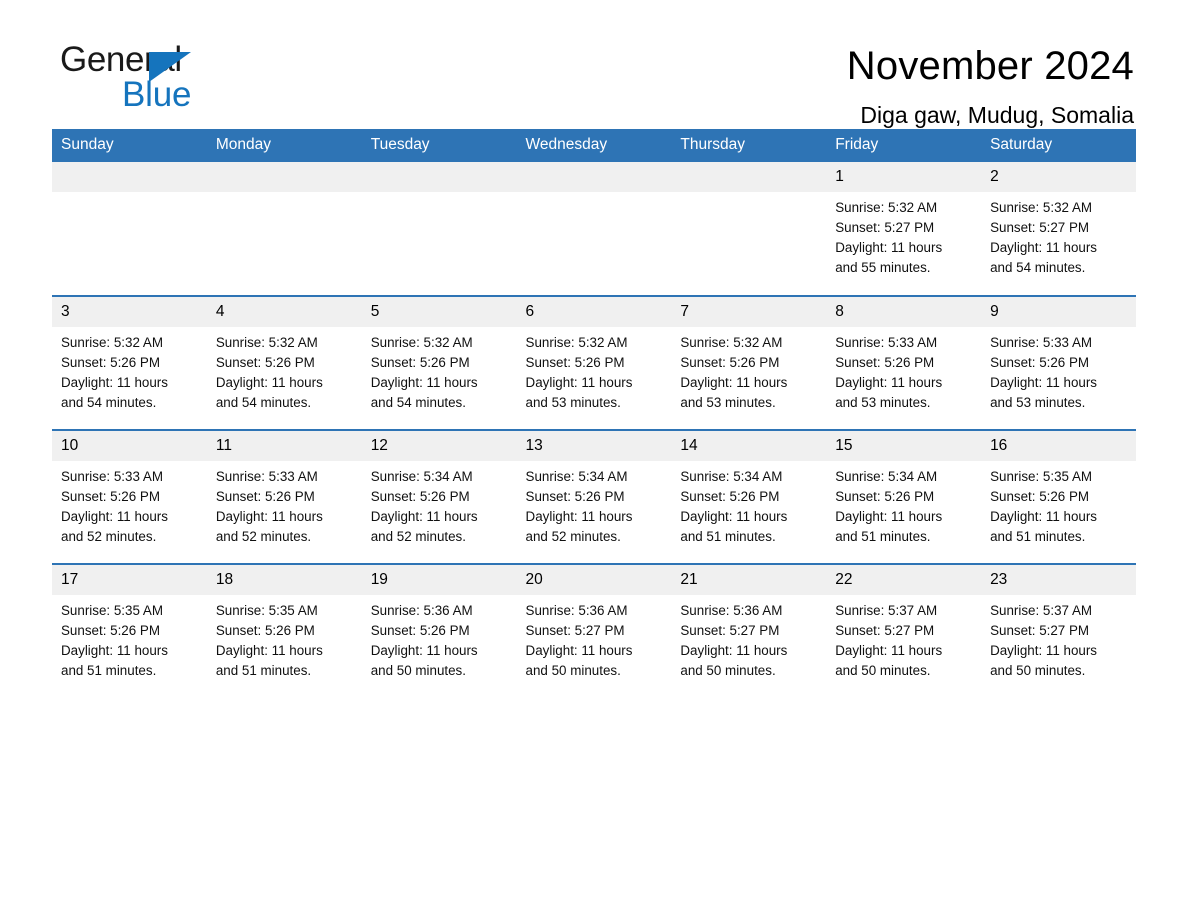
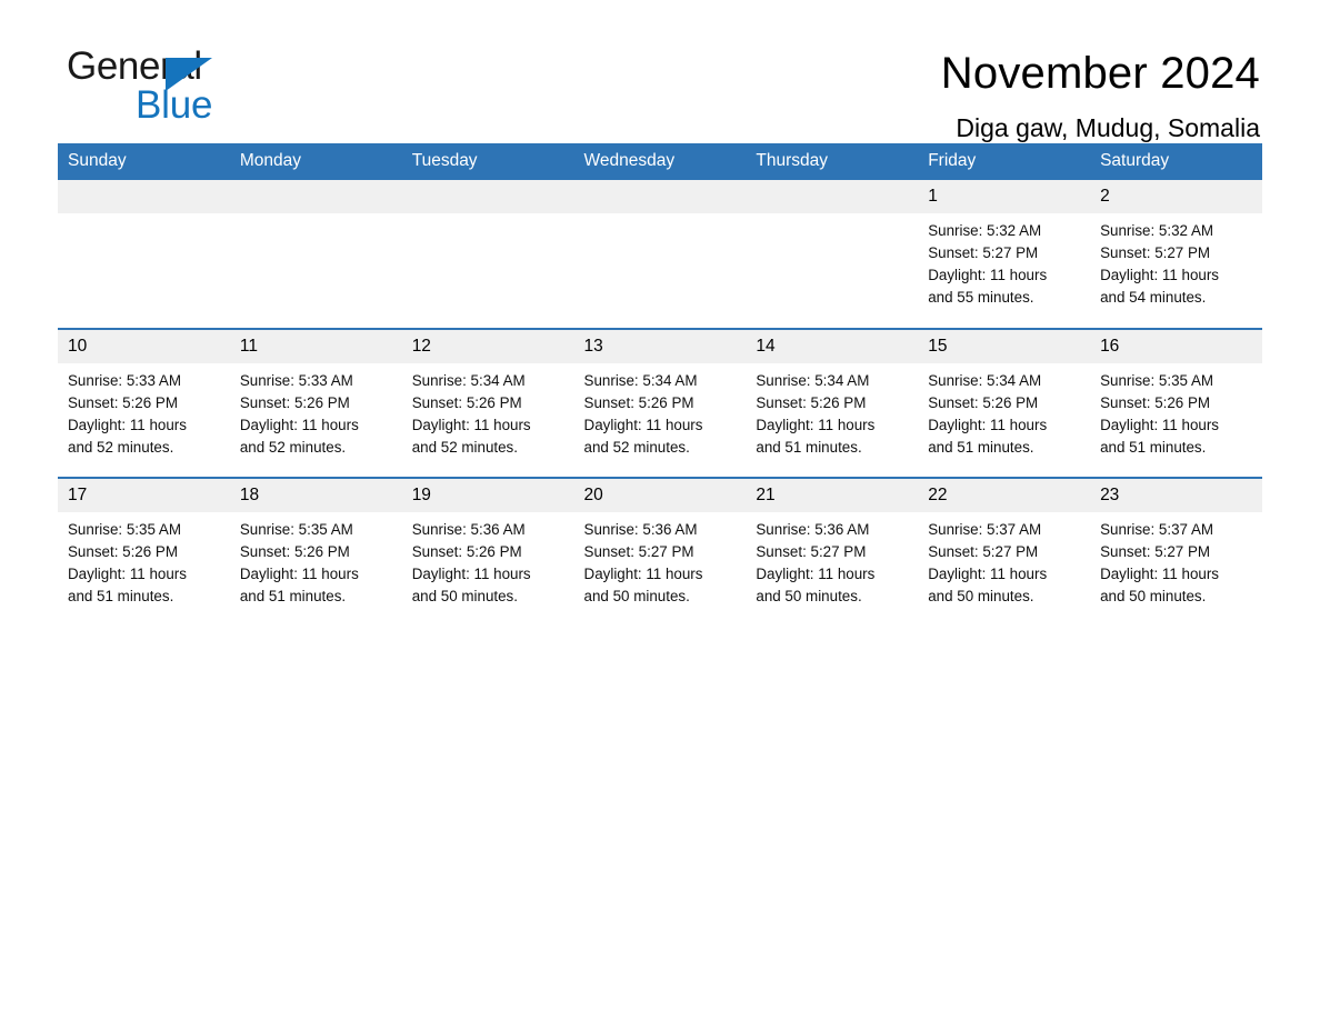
  General
  Blue
  November 2024
  Diga gaw, Mudug, Somalia
  Sunday	Monday	Tuesday	Wednesday	Thursday	Friday	Saturday
  					1Sunrise: 5:32 AMSunset: 5:27 PMDaylight: 11 hoursand 55 minutes.	2Sunrise: 5:32 AMSunset: 5:27 PMDaylight: 11 hoursand 54 minutes.
- 3Sunrise: 5:32 AMSunset: 5:26 PMDaylight: 11 hoursand 54 minutes.	4Sunrise: 5:32 AMSunset: 5:26 PMDaylight: 11 hoursand 54 minutes.	5Sunrise: 5:32 AMSunset: 5:26 PMDaylight: 11 hoursand 54 minutes.	6Sunrise: 5:32 AMSunset: 5:26 PMDaylight: 11 hoursand 53 minutes.	7Sunrise: 5:32 AMSunset: 5:26 PMDaylight: 11 hoursand 53 minutes.	8Sunrise: 5:33 AMSunset: 5:26 PMDaylight: 11 hoursand 53 minutes.	9Sunrise: 5:33 AMSunset: 5:26 PMDaylight: 11 hoursand 53 minutes.
  10Sunrise: 5:33 AMSunset: 5:26 PMDaylight: 11 hoursand 52 minutes.	11Sunrise: 5:33 AMSunset: 5:26 PMDaylight: 11 hoursand 52 minutes.	12Sunrise: 5:34 AMSunset: 5:26 PMDaylight: 11 hoursand 52 minutes.	13Sunrise: 5:34 AMSunset: 5:26 PMDaylight: 11 hoursand 52 minutes.	14Sunrise: 5:34 AMSunset: 5:26 PMDaylight: 11 hoursand 51 minutes.	15Sunrise: 5:34 AMSunset: 5:26 PMDaylight: 11 hoursand 51 minutes.	16Sunrise: 5:35 AMSunset: 5:26 PMDaylight: 11 hoursand 51 minutes.
  17Sunrise: 5:35 AMSunset: 5:26 PMDaylight: 11 hoursand 51 minutes.	18Sunrise: 5:35 AMSunset: 5:26 PMDaylight: 11 hoursand 51 minutes.	19Sunrise: 5:36 AMSunset: 5:26 PMDaylight: 11 hoursand 50 minutes.	20Sunrise: 5:36 AMSunset: 5:27 PMDaylight: 11 hoursand 50 minutes.	21Sunrise: 5:36 AMSunset: 5:27 PMDaylight: 11 hoursand 50 minutes.	22Sunrise: 5:37 AMSunset: 5:27 PMDaylight: 11 hoursand 50 minutes.	23Sunrise: 5:37 AMSunset: 5:27 PMDaylight: 11 hoursand 50 minutes.
